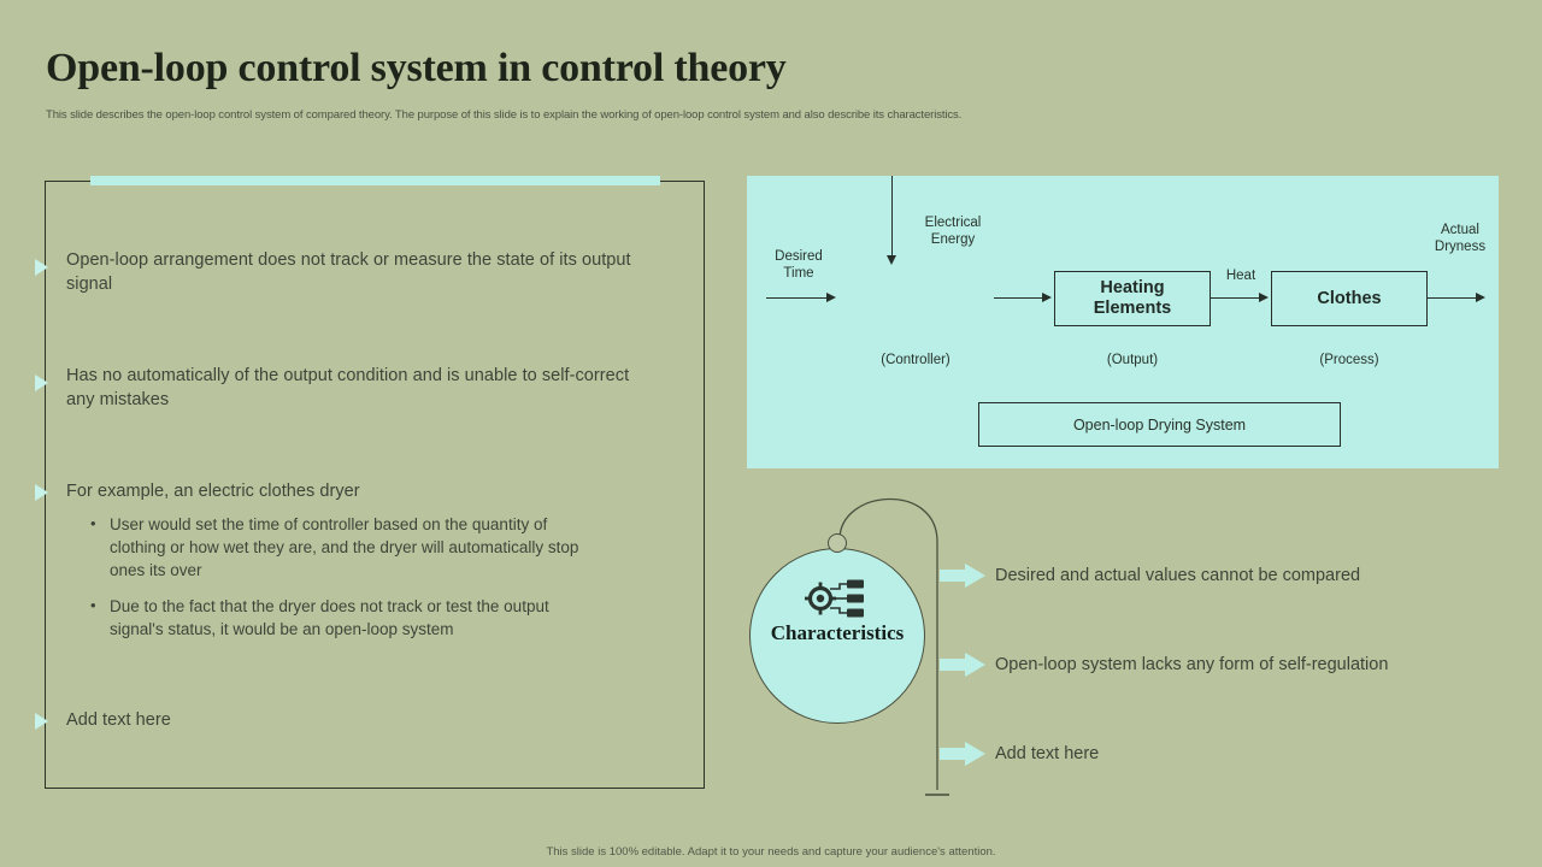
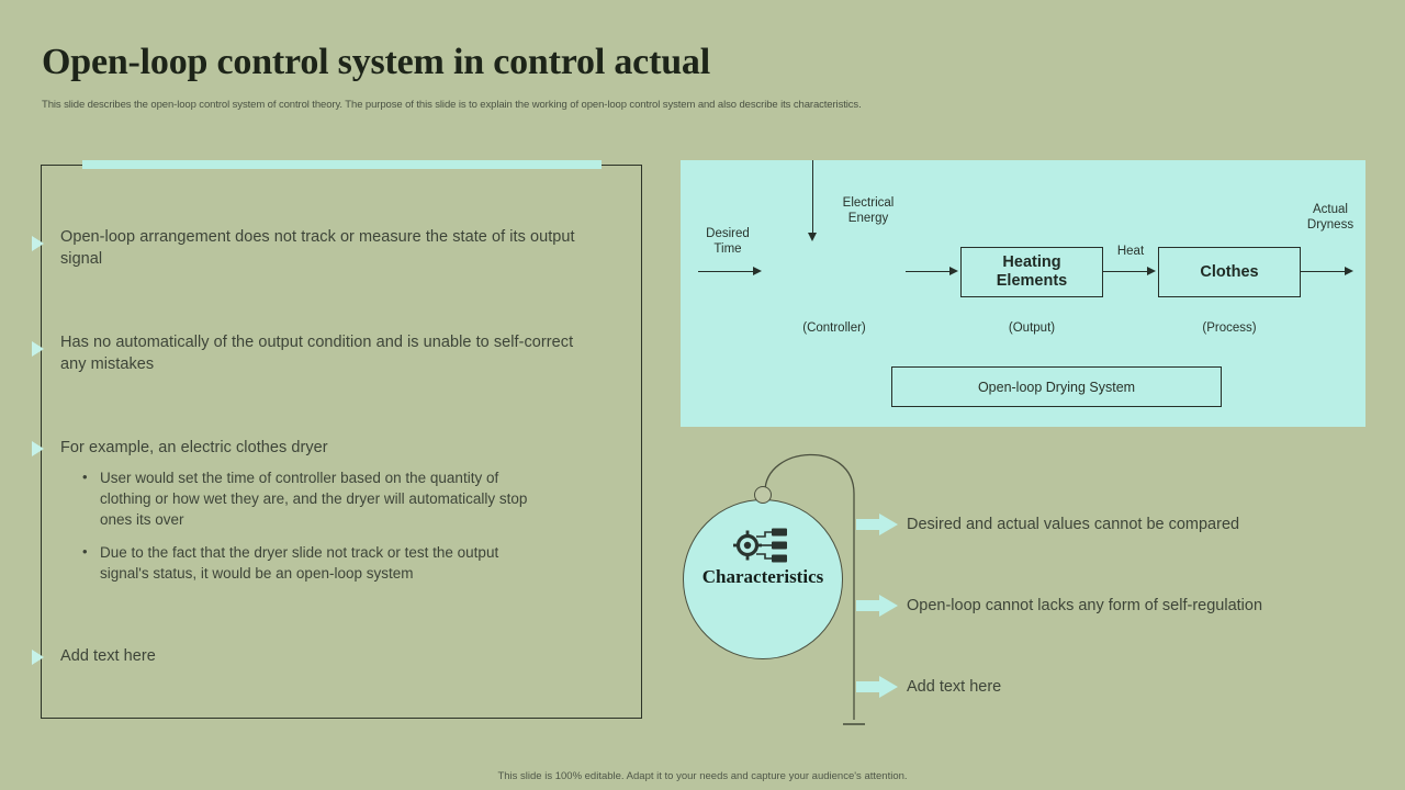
- Open-loop control system in control theory
+ Open-loop control system in control actual
- This slide describes the open-loop control system of compared theory. The purpose of this slide is to explain the working of open-loop control system and also describe its characteristics.
+ This slide describes the open-loop control system of control theory. The purpose of this slide is to explain the working of open-loop control system and also describe its characteristics.
  Open-loop arrangement does not track or measure the state of its output signal
  Has no automatically of the output condition and is unable to self-correct any mistakes
  For example, an electric clothes dryer
  User would set the time of controller based on the quantity of clothing or how wet they are, and the dryer will automatically stop ones its over
- Due to the fact that the dryer does not track or test the output signal's status, it would be an open-loop system
+ Due to the fact that the dryer slide not track or test the output signal's status, it would be an open-loop system
  Add text here
  Desired
  Time
  Electrical
  Energy
  (Controller)
  Heating
  Elements
  (Output)
  Heat
  Clothes
  (Process)
  Actual
  Dryness
  Open-loop Drying System
  Characteristics
  Desired and actual values cannot be compared
- Open-loop system lacks any form of self-regulation
+ Open-loop cannot lacks any form of self-regulation
  Add text here
  This slide is 100% editable. Adapt it to your needs and capture your audience's attention.
